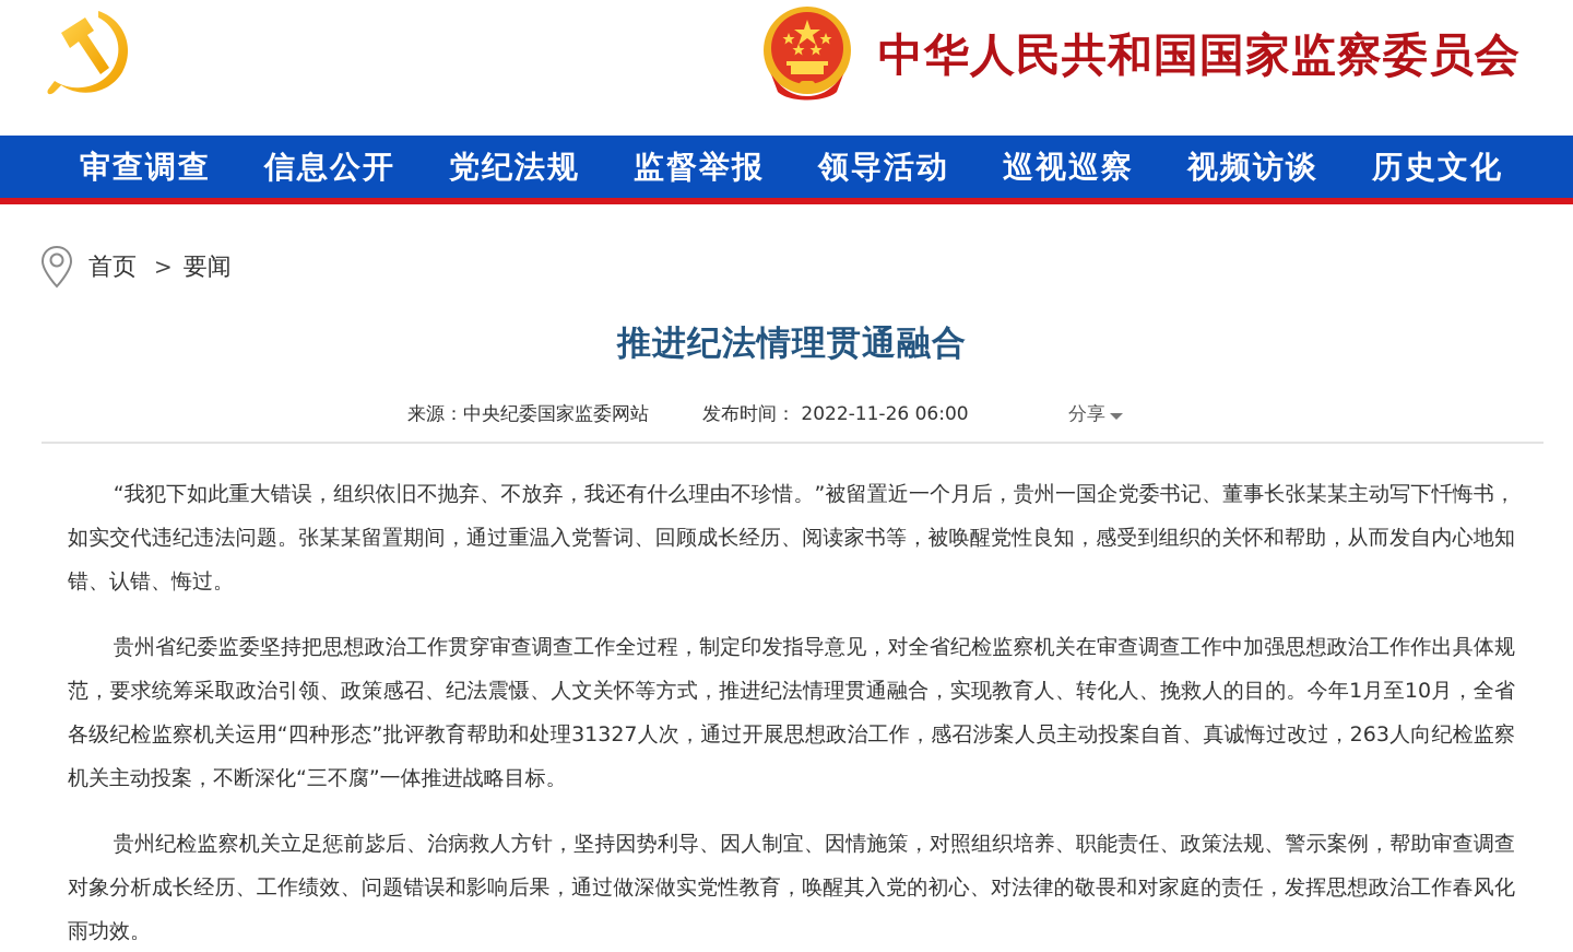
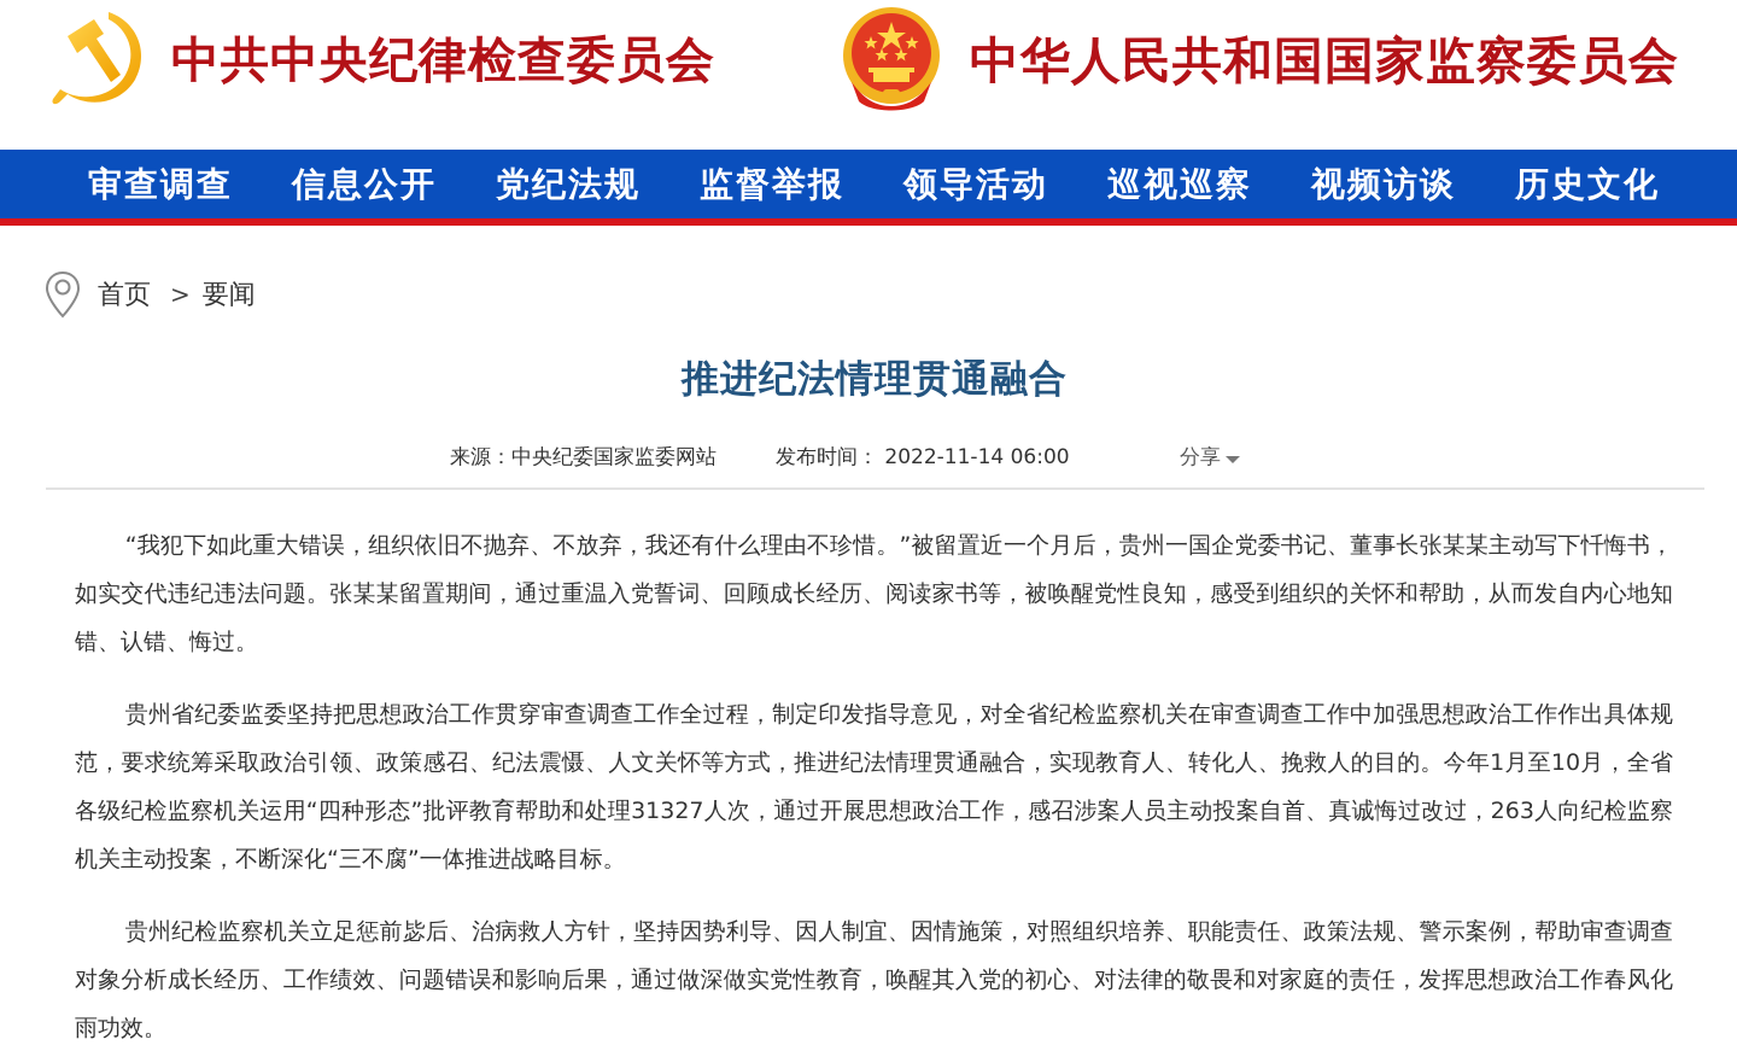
+ 中共中央纪律检查委员会
  中华人民共和国国家监察委员会
  审查调查
  信息公开
  党纪法规
  监督举报
  领导活动
  巡视巡察
  视频访谈
  历史文化
  首页
  >
  要闻
  推进纪法情理贯通融合
  来源：中央纪委国家监委网站
- 发布时间： 2022-11-26 06:00
+ 发布时间： 2022-11-14 06:00
  分享
  “我犯下如此重大错误，组织依旧不抛弃、不放弃，我还有什么理由不珍惜。”被留置近一个月后，贵州一国企党委书记、董事长张某某主动写下忏悔书，如实交代违纪违法问题。张某某留置期间，通过重温入党誓词、回顾成长经历、阅读家书等，被唤醒党性良知，感受到组织的关怀和帮助，从而发自内心地知错、认错、悔过。
  贵州省纪委监委坚持把思想政治工作贯穿审查调查工作全过程，制定印发指导意见，对全省纪检监察机关在审查调查工作中加强思想政治工作作出具体规范，要求统筹采取政治引领、政策感召、纪法震慑、人文关怀等方式，推进纪法情理贯通融合，实现教育人、转化人、挽救人的目的。今年1月至10月，全省各级纪检监察机关运用“四种形态”批评教育帮助和处理31327人次，通过开展思想政治工作，感召涉案人员主动投案自首、真诚悔过改过，263人向纪检监察机关主动投案，不断深化“三不腐”一体推进战略目标。
  贵州纪检监察机关立足惩前毖后、治病救人方针，坚持因势利导、因人制宜、因情施策，对照组织培养、职能责任、政策法规、警示案例，帮助审查调查对象分析成长经历、工作绩效、问题错误和影响后果，通过做深做实党性教育，唤醒其入党的初心、对法律的敬畏和对家庭的责任，发挥思想政治工作春风化雨功效。
